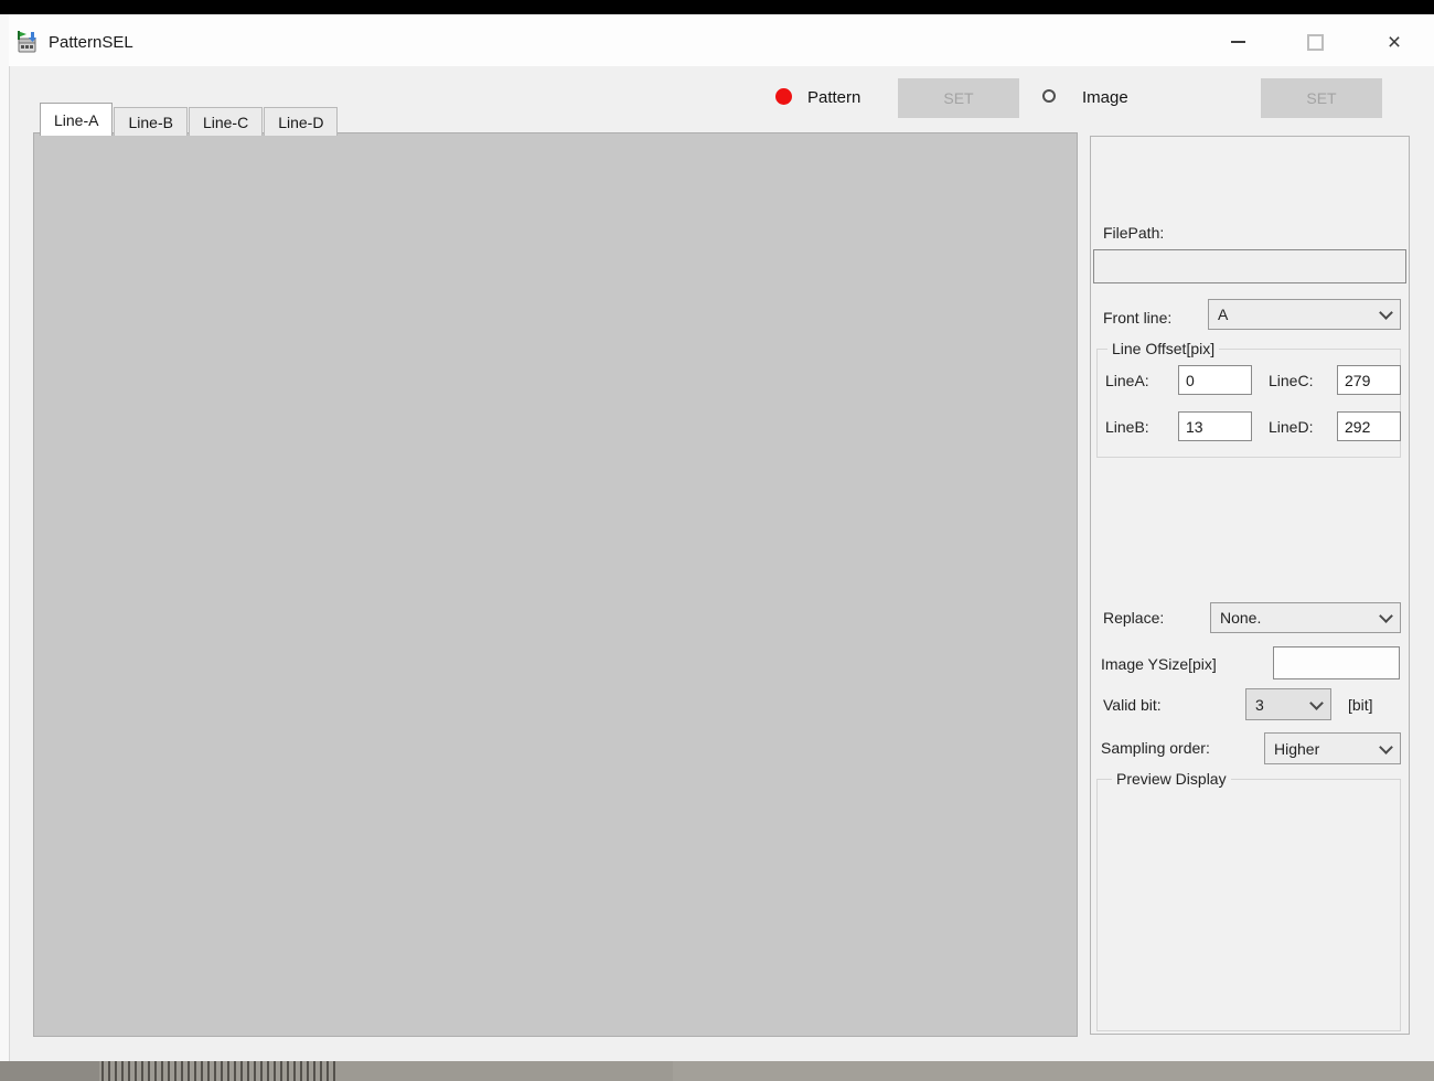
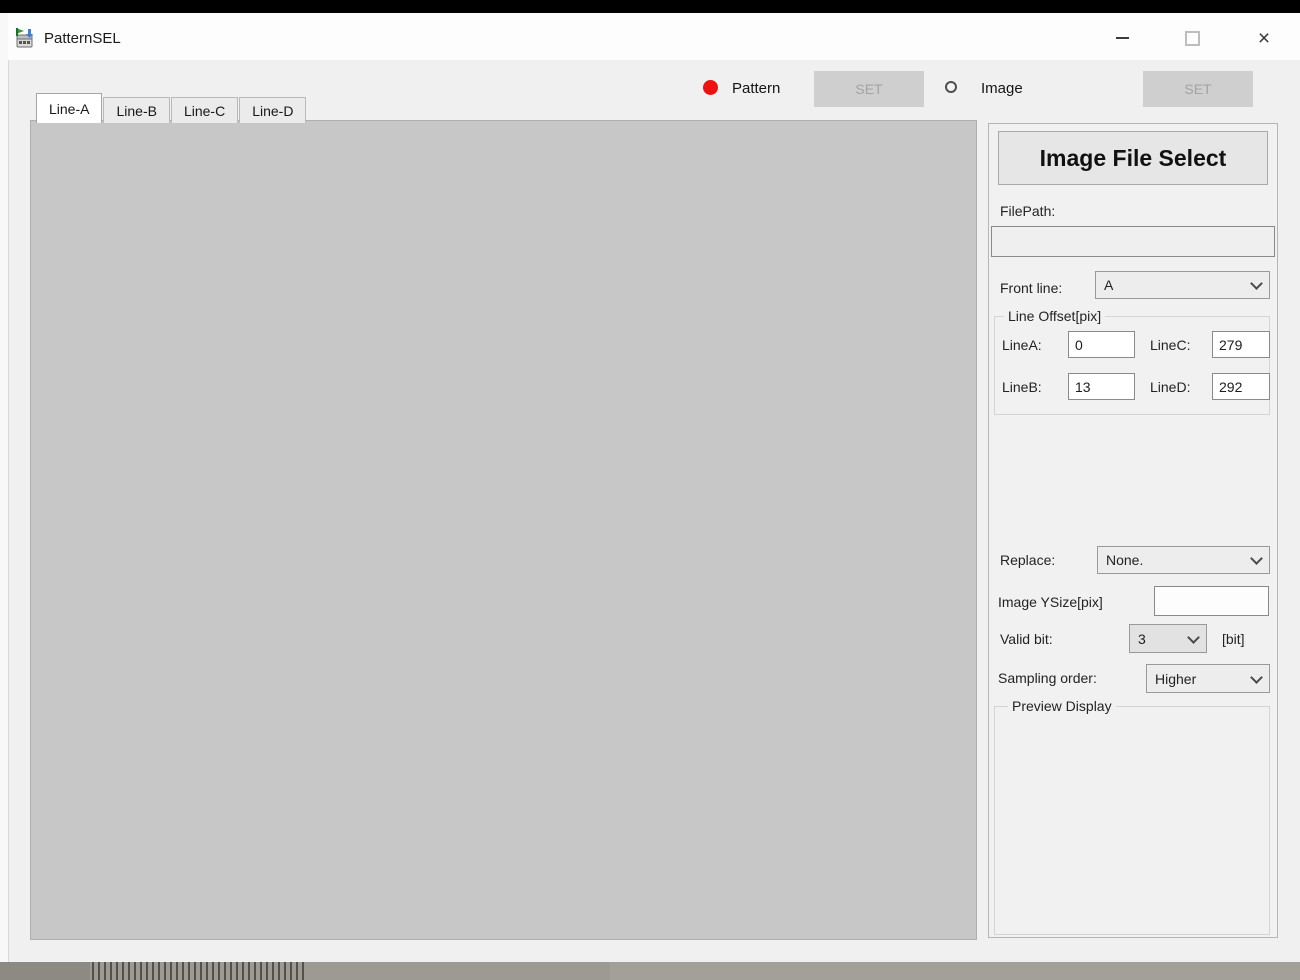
  PatternSEL
  ×
  Pattern
  SET
  Image
  SET
  Line-A
  Line-B
  Line-C
  Line-D
+ Image File Select
  FilePath:
  Front line:
  A
  Line Offset[pix]
  LineA:
  0
  LineC:
  279
  LineB:
  13
  LineD:
  292
  Replace:
  None.
  Image YSize[pix]
  Valid bit:
  3
  [bit]
  Sampling order:
  Higher
  Preview Display
